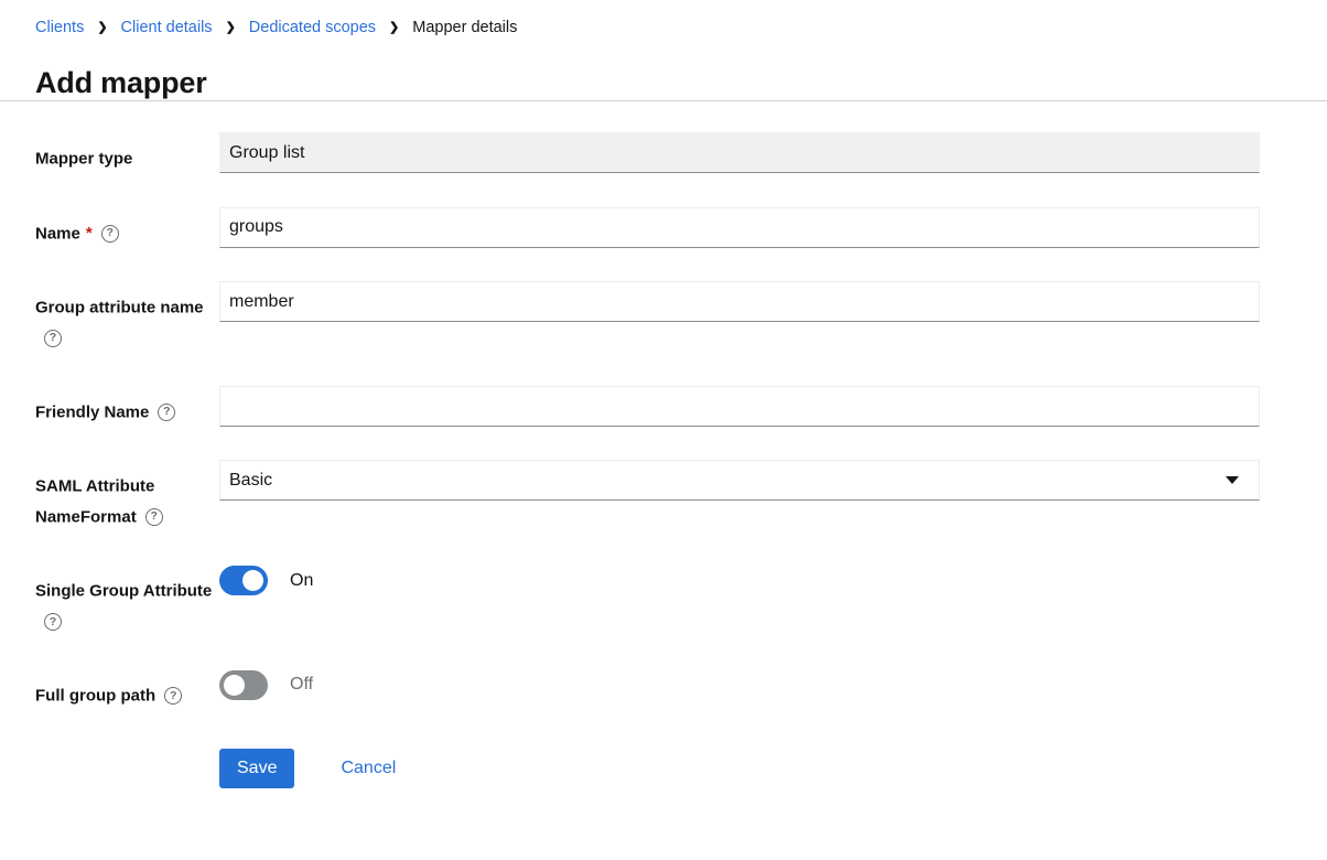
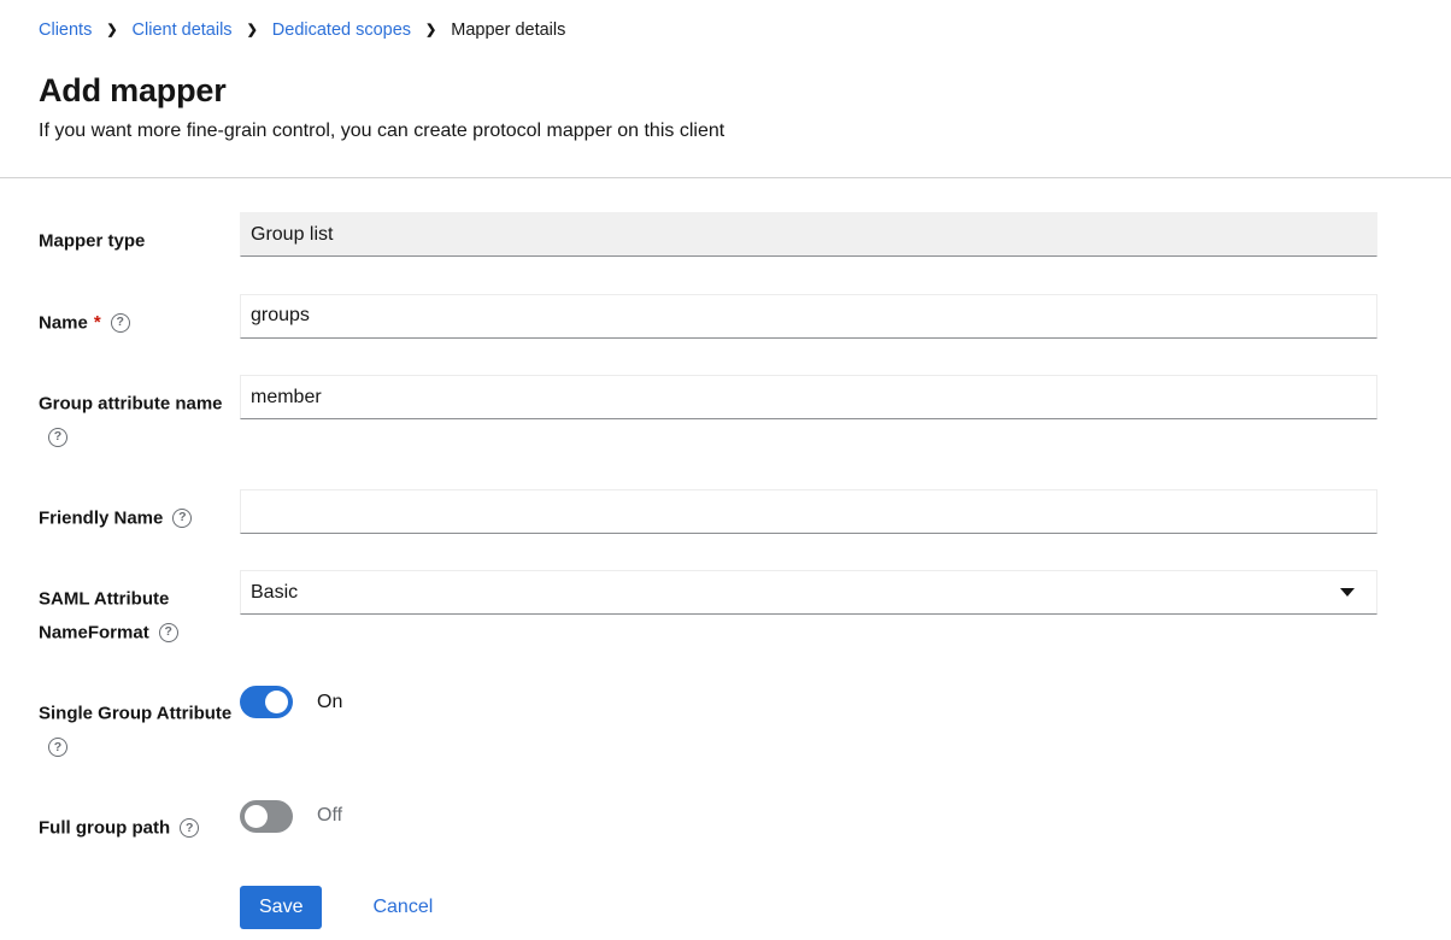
  Clients
  ❯
  Client details
  ❯
  Dedicated scopes
  ❯
  Mapper details
  Add mapper
+ If you want more fine-grain control, you can create protocol mapper on this client
  Mapper type
  Group list
  Name * ?
  groups
  Group attribute name?
  member
  Friendly Name ?
  SAML Attribute NameFormat ?
  Basic
  Single Group Attribute?
  On
  Full group path ?
  Off
  Save
  Cancel
